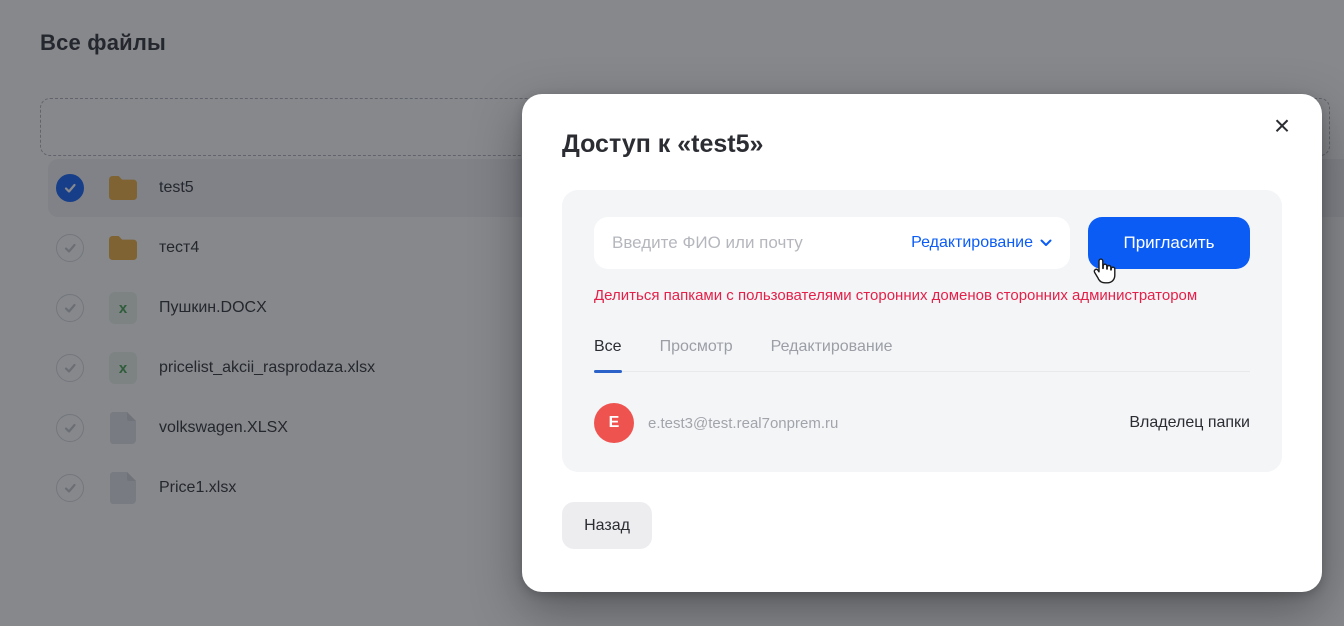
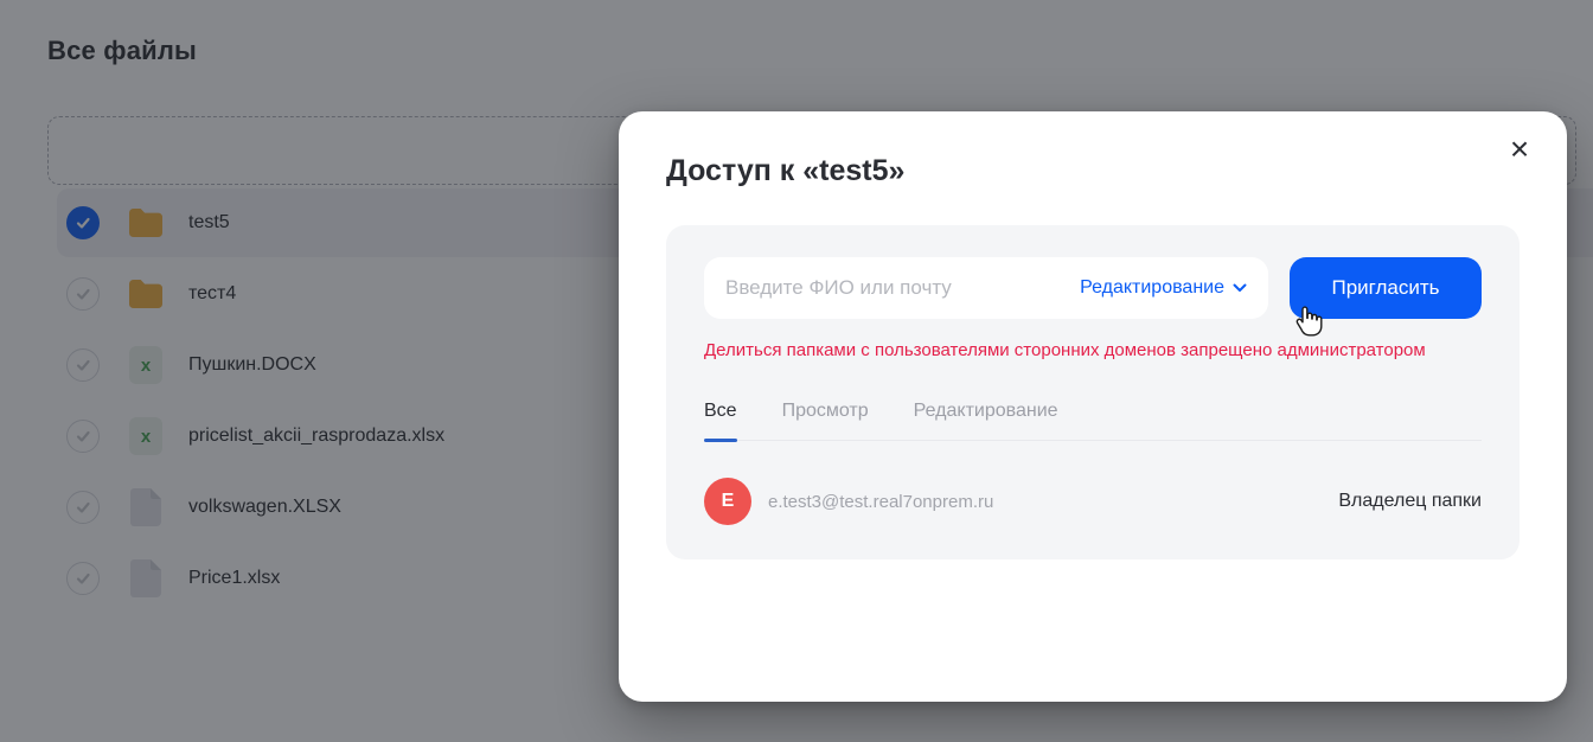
  Все файлы
  test5
  тест4
  x
  Пушкин.DOCX
  x
  pricelist_akcii_rasprodaza.xlsx
  volkswagen.XLSX
  Price1.xlsx
  Доступ к «test5»
  ×
  Введите ФИО или почту
  Редактирование
  Пригласить
- Делиться папками с пользователями сторонних доменов сторонних администратором
+ Делиться папками с пользователями сторонних доменов запрещено администратором
  Все
  Просмотр
  Редактирование
  E
  e.test3@test.real7onprem.ru
  Владелец папки
- Назад
